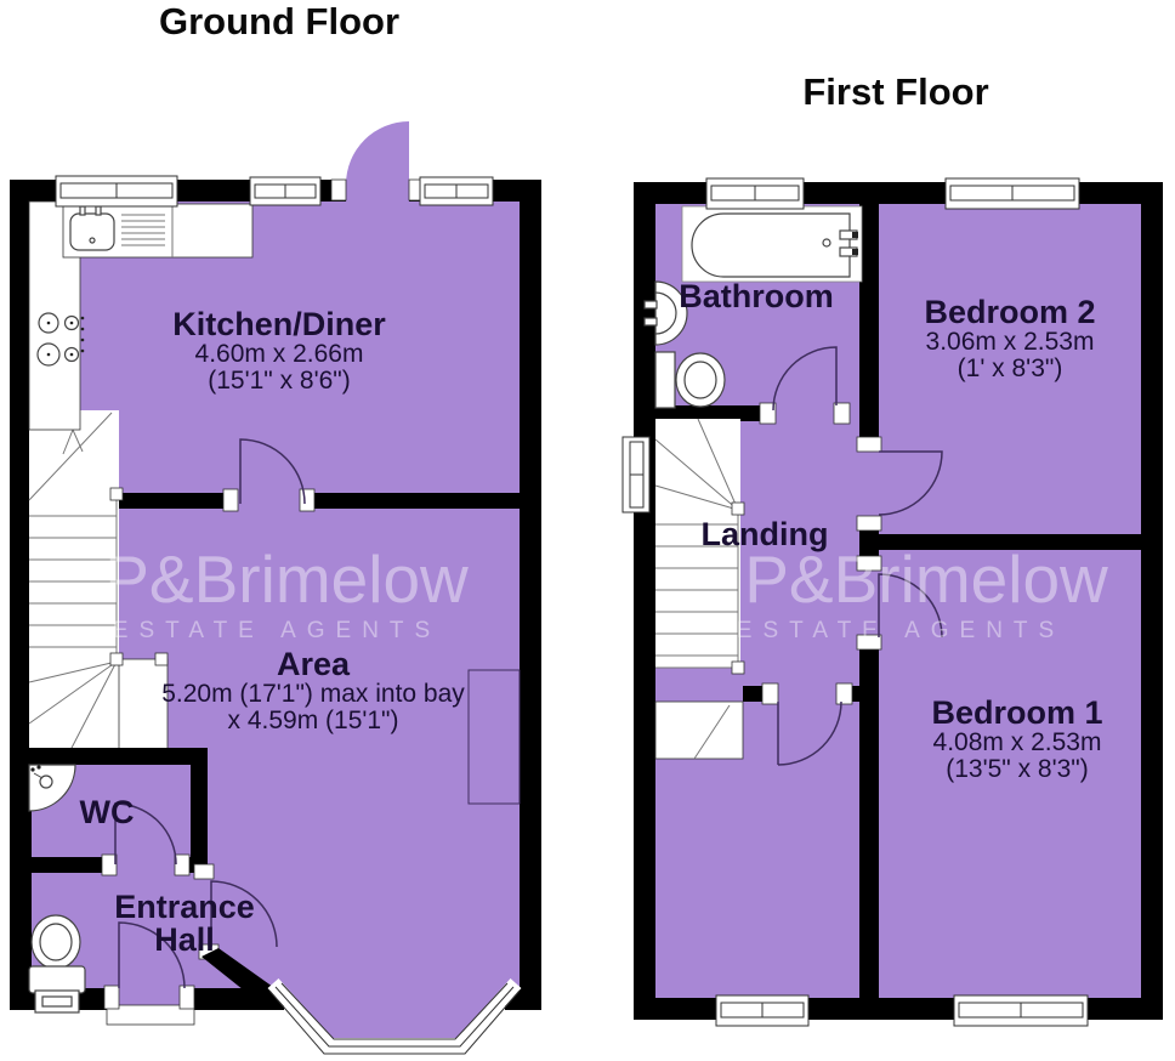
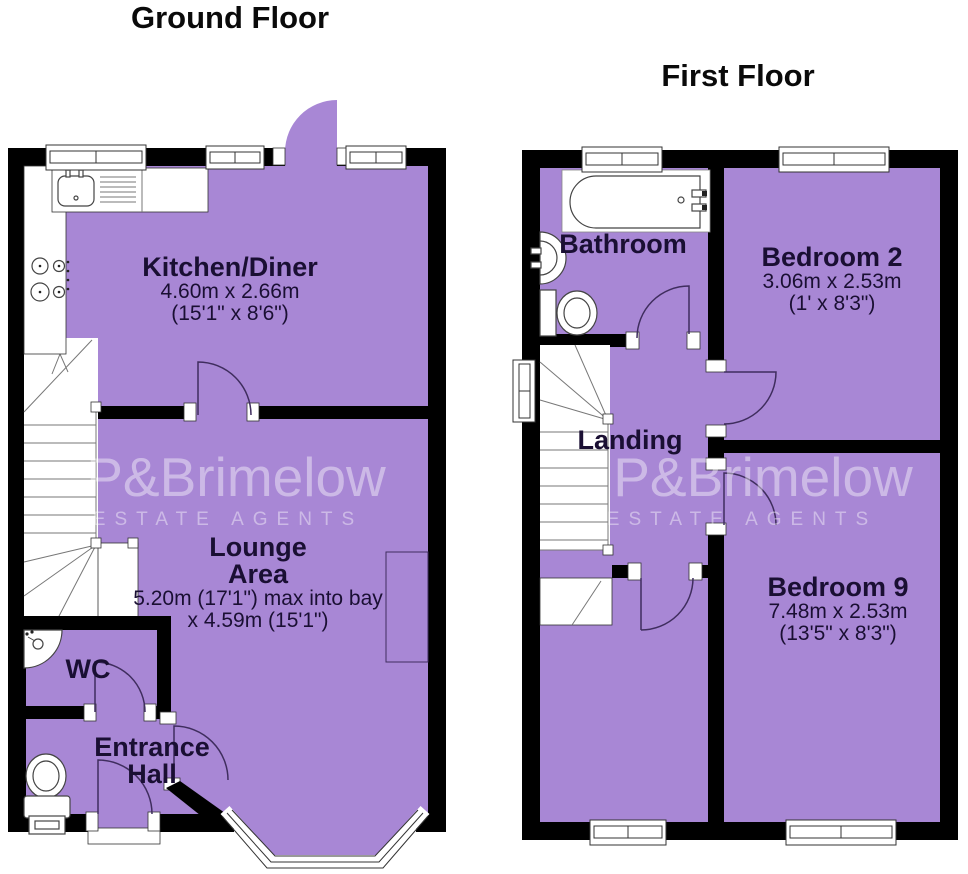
  Ground Floor
  First Floor
  P&Brimelow
  ESTATE AGENTS
  P&Brimelow
  ESTATE AGENTS
  Kitchen/Diner
  4.60m x 2.66m
  (15'1" x 8'6")
+ Lounge
  Area
  5.20m (17'1") max into bay
  x 4.59m (15'1")
  WC
  Entrance
  Hall
  Bathroom
  Bedroom 2
  3.06m x 2.53m
  (1' x 8'3")
  Landing
- Bedroom 1
+ Bedroom 9
- 4.08m x 2.53m
+ 7.48m x 2.53m
  (13'5" x 8'3")
